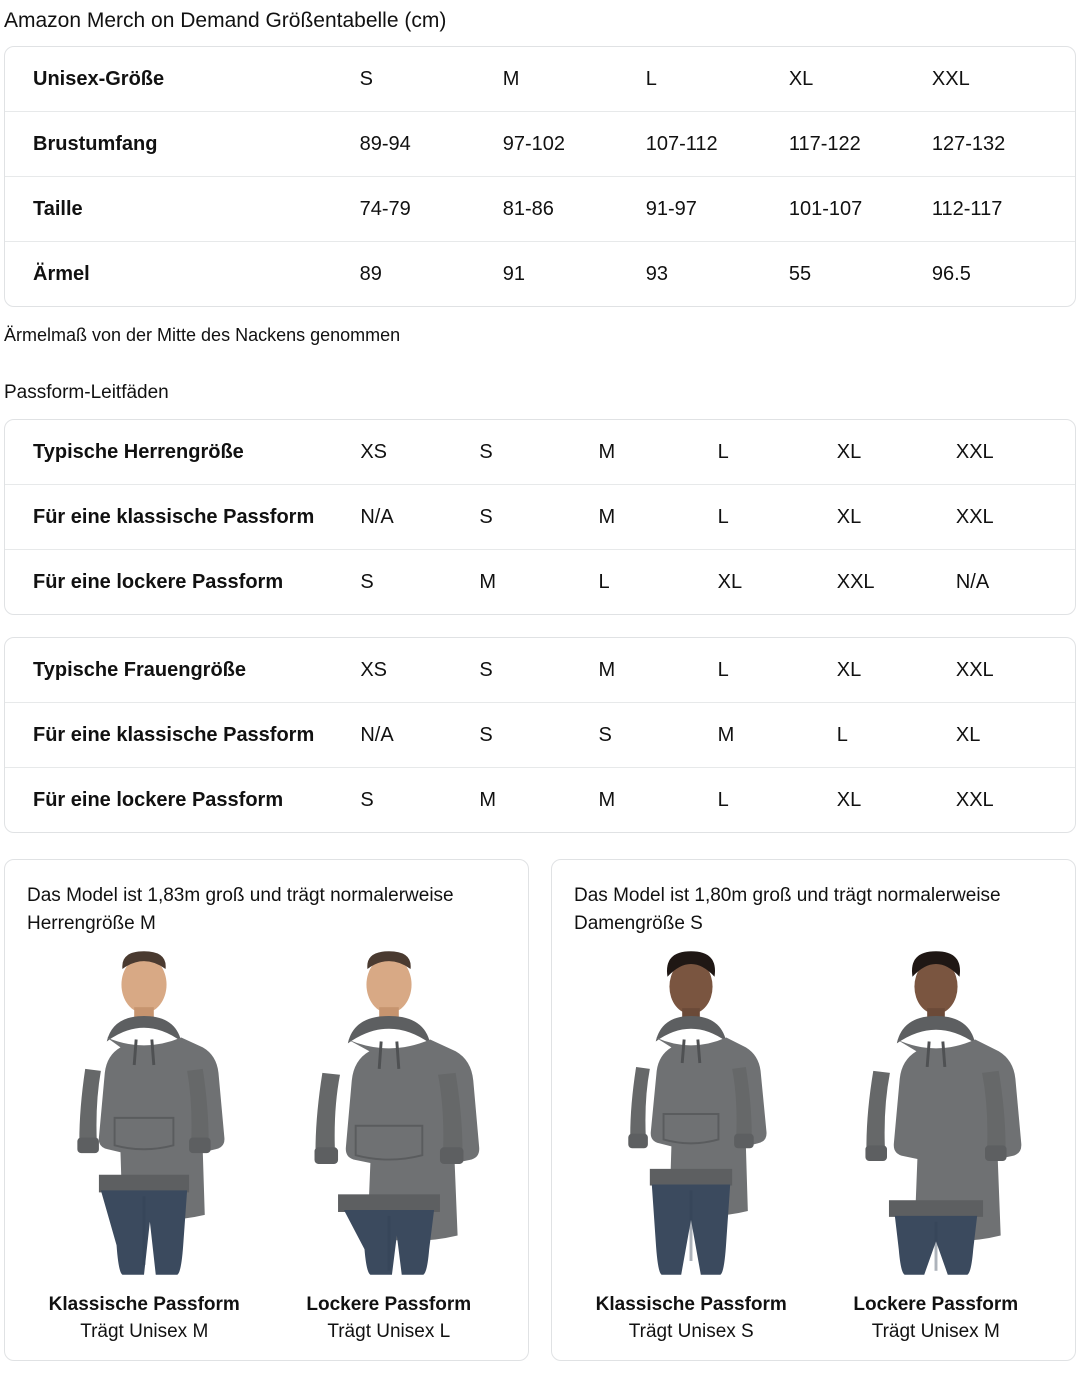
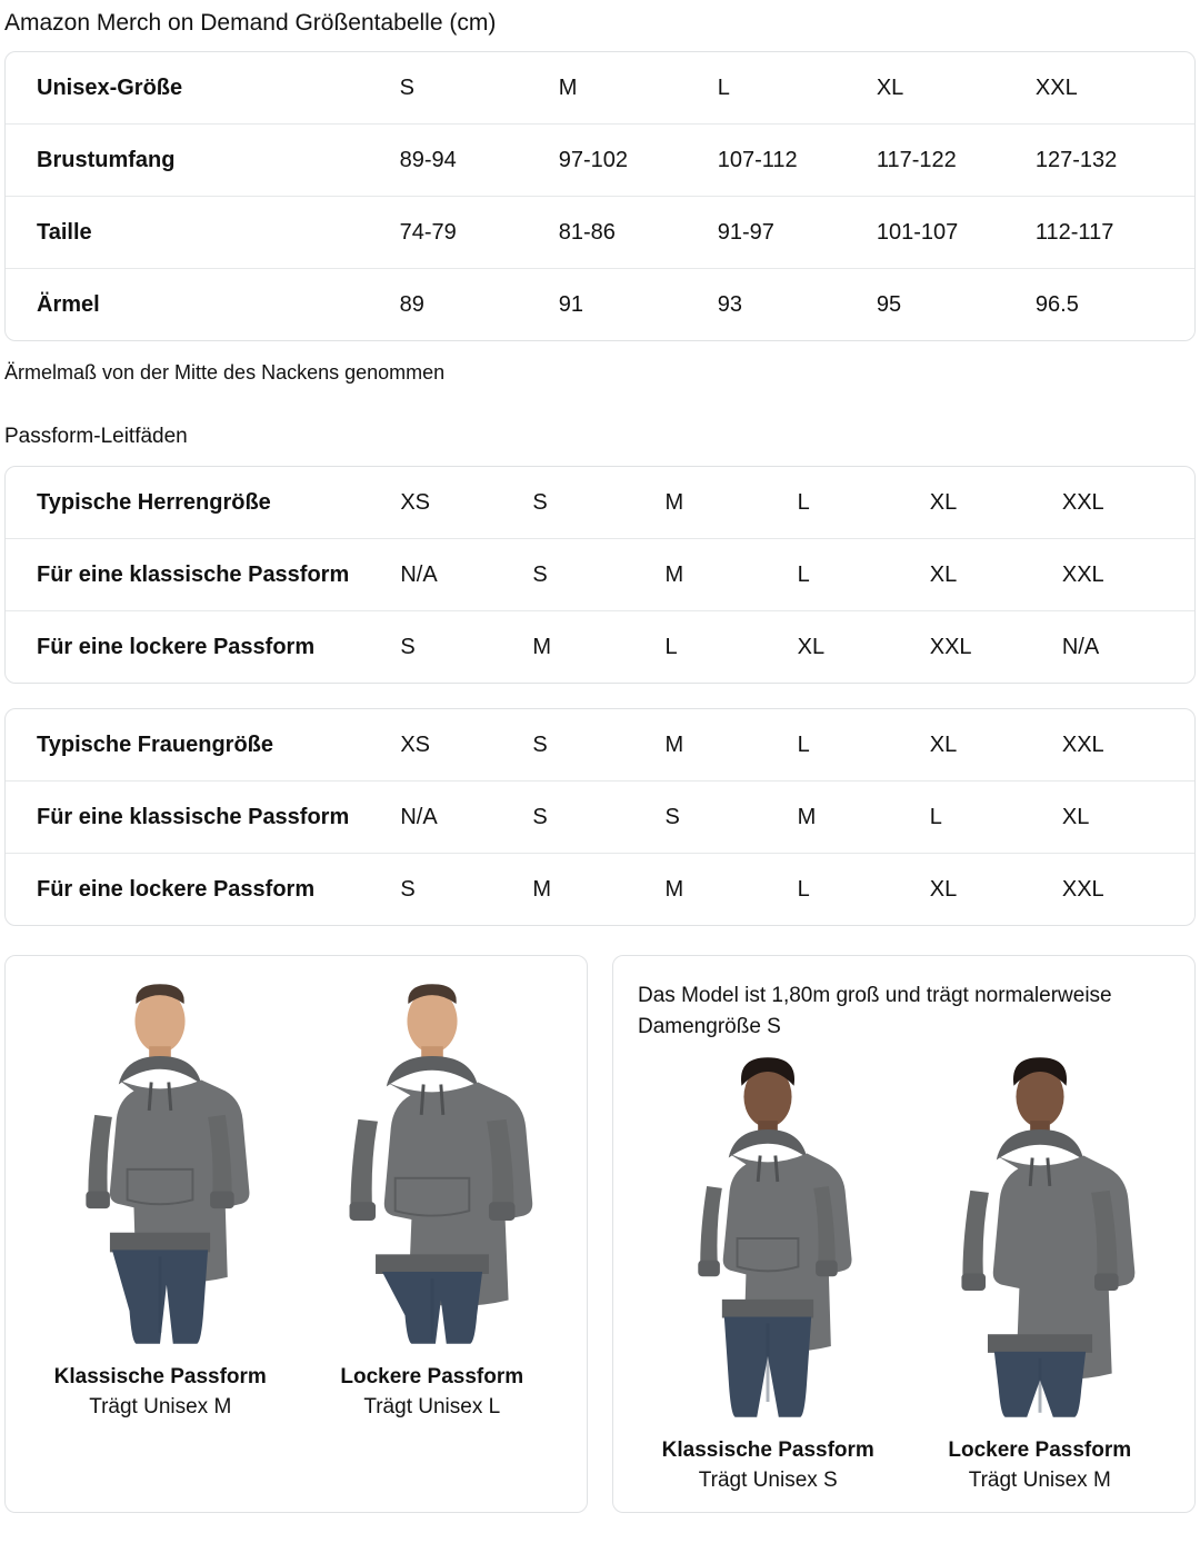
  Amazon Merch on Demand Größentabelle (cm)
  Unisex-Größe	S	M	L	XL	XXL
  Brustumfang	89-94	97-102	107-112	117-122	127-132
  Taille	74-79	81-86	91-97	101-107	112-117
- Ärmel	89	91	93	55	96.5
+ Ärmel	89	91	93	95	96.5
  Ärmelmaß von der Mitte des Nackens genommen
  Passform-Leitfäden
  Typische Herrengröße	XS	S	M	L	XL	XXL
  Für eine klassische Passform	N/A	S	M	L	XL	XXL
  Für eine lockere Passform	S	M	L	XL	XXL	N/A
  Typische Frauengröße	XS	S	M	L	XL	XXL
  Für eine klassische Passform	N/A	S	S	M	L	XL
  Für eine lockere Passform	S	M	M	L	XL	XXL
- Das Model ist 1,83m groß und trägt normalerweise Herrengröße M
  Klassische Passform
  Trägt Unisex M
  Lockere Passform
  Trägt Unisex L
  Das Model ist 1,80m groß und trägt normalerweise Damengröße S
  Klassische Passform
  Trägt Unisex S
  Lockere Passform
  Trägt Unisex M
